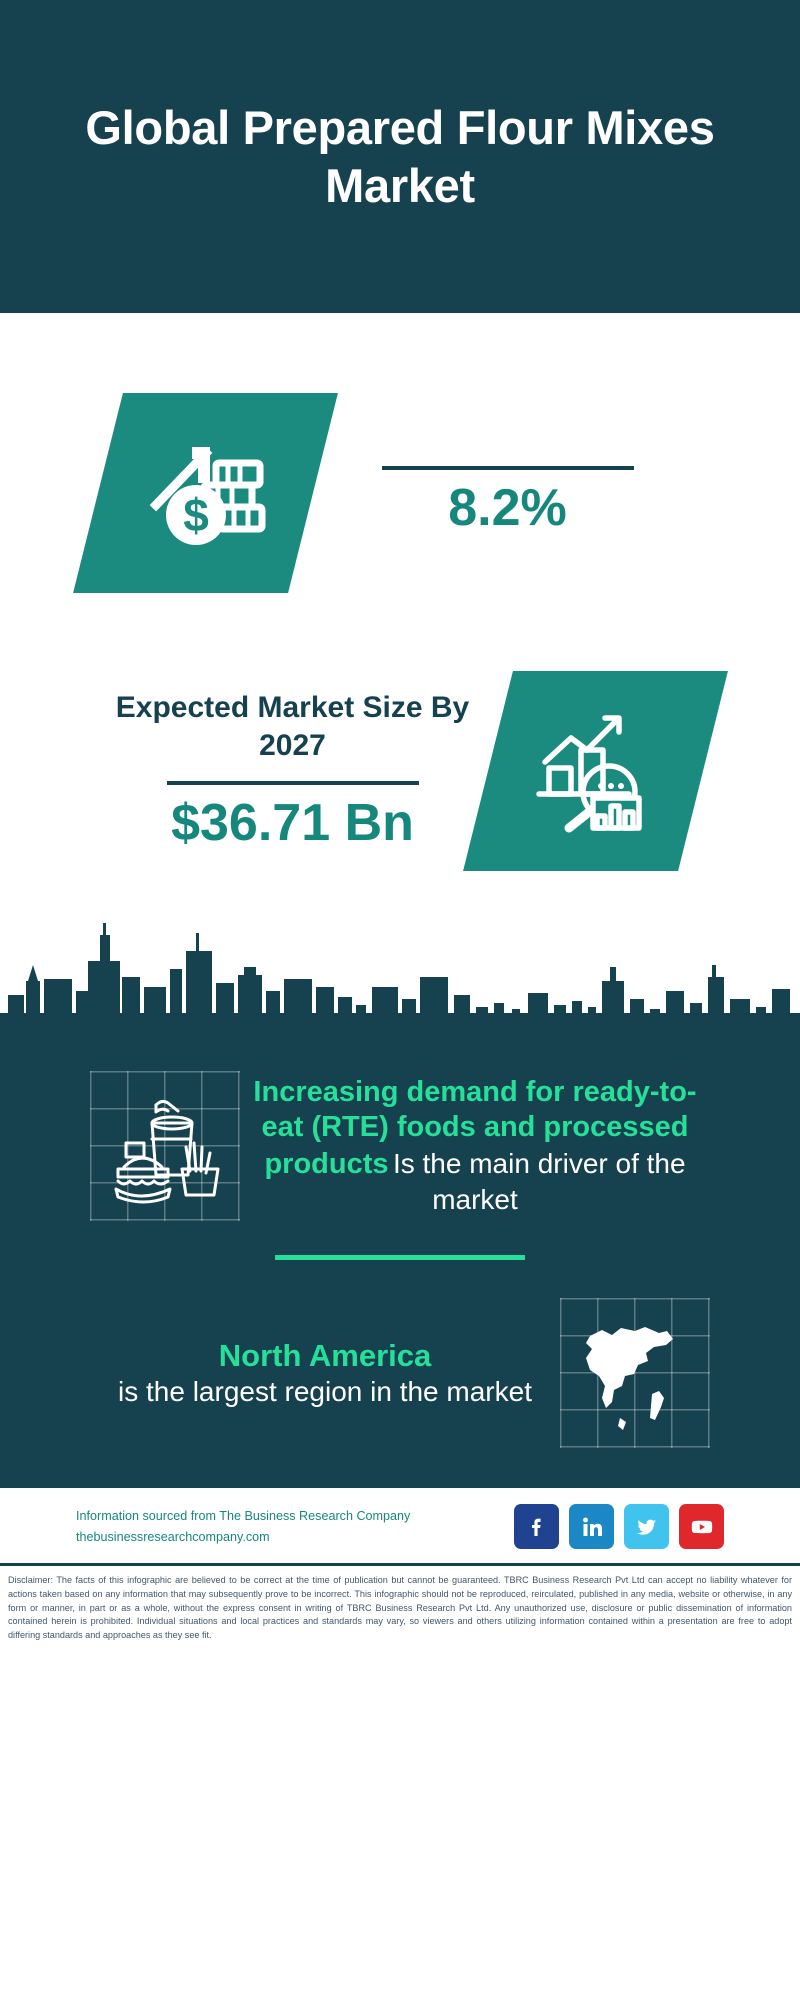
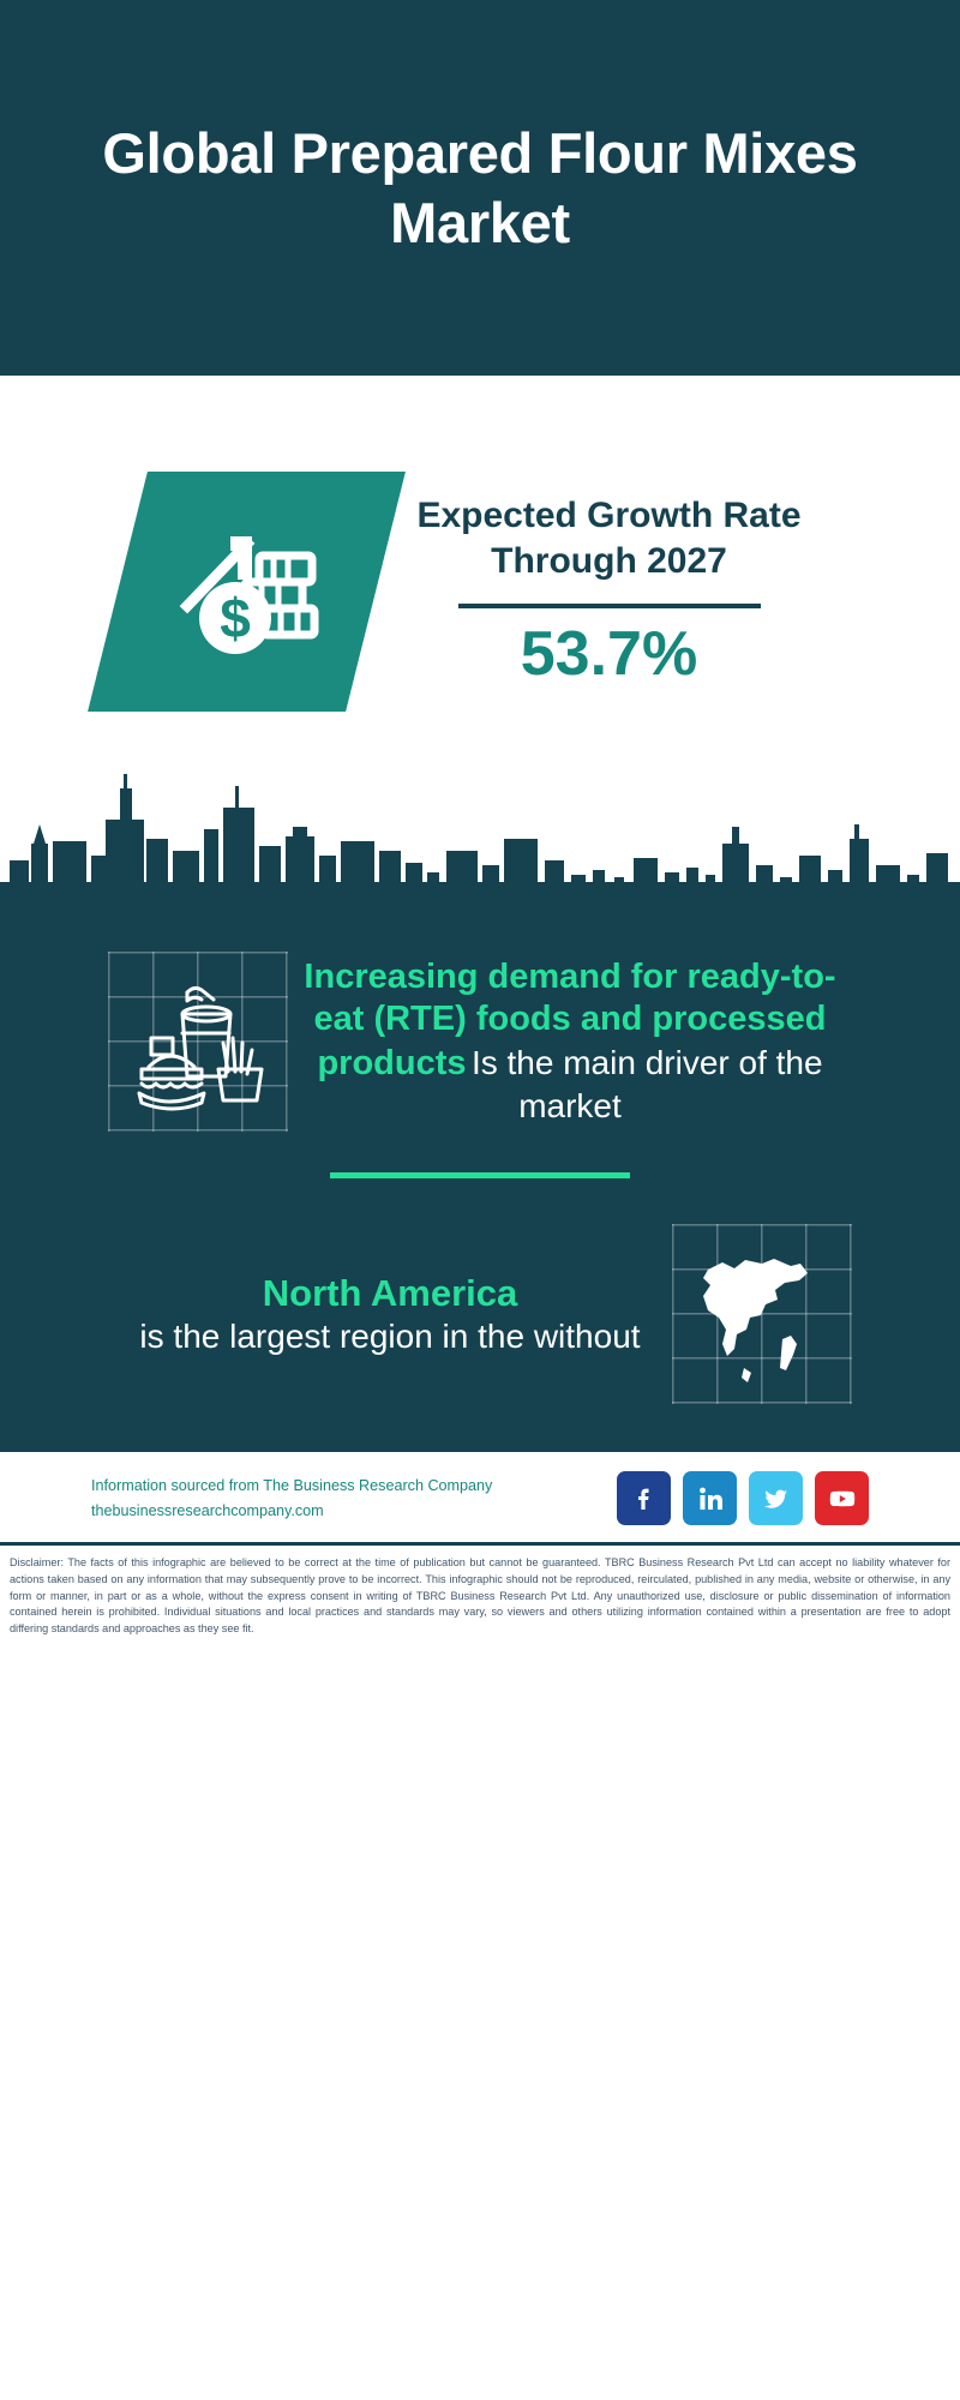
  Global Prepared Flour Mixes Market
+ Expected Growth Rate Through 2027
- 8.2%
+ 53.7%
- Expected Market Size By 2027
- $36.71 Bn
  Increasing demand for ready-to-eat (RTE) foods and processed products Is the main driver of the market
  North America
- is the largest region in the market
+ is the largest region in the without
  Information sourced from The Business Research Company
  thebusinessresearchcompany.com
  Disclaimer: The facts of this infographic are believed to be correct at the time of publication but cannot be guaranteed. TBRC Business Research Pvt Ltd can accept no liability whatever for actions taken based on any information that may subsequently prove to be incorrect. This infographic should not be reproduced, reirculated, published in any media, website or otherwise, in any form or manner, in part or as a whole, without the express consent in writing of TBRC Business Research Pvt Ltd. Any unauthorized use, disclosure or public dissemination of information contained herein is prohibited. Individual situations and local practices and standards may vary, so viewers and others utilizing information contained within a presentation are free to adopt differing standards and approaches as they see fit.
